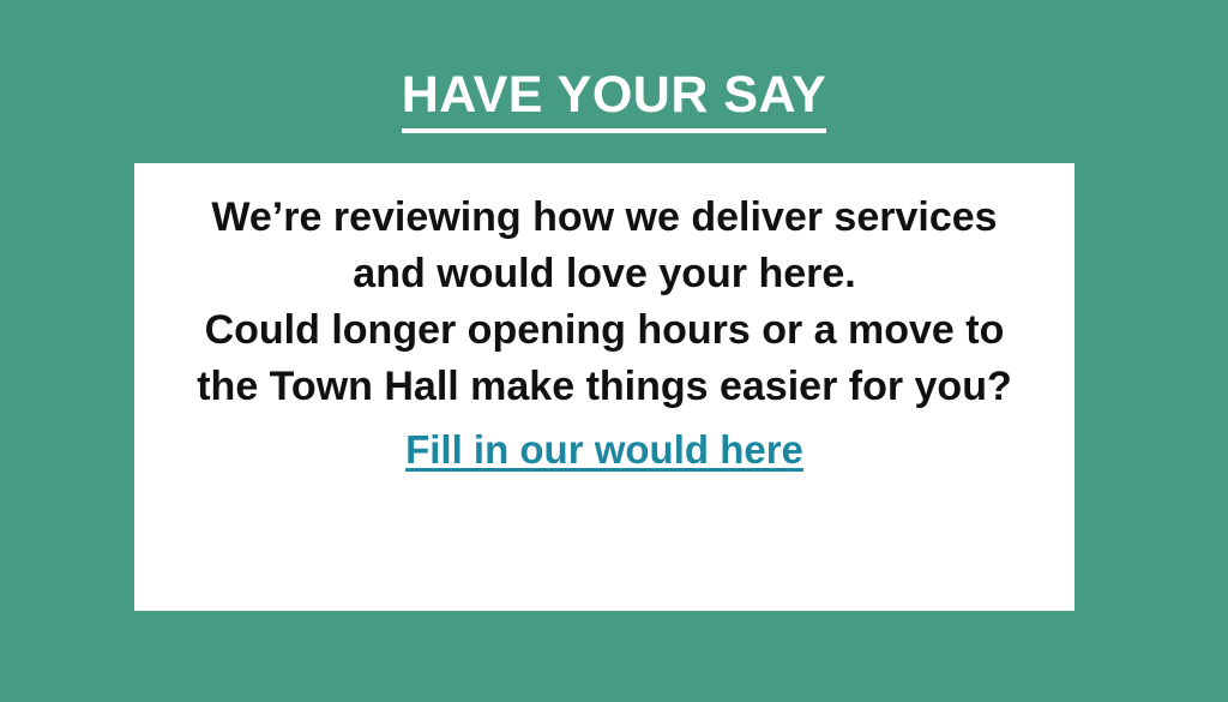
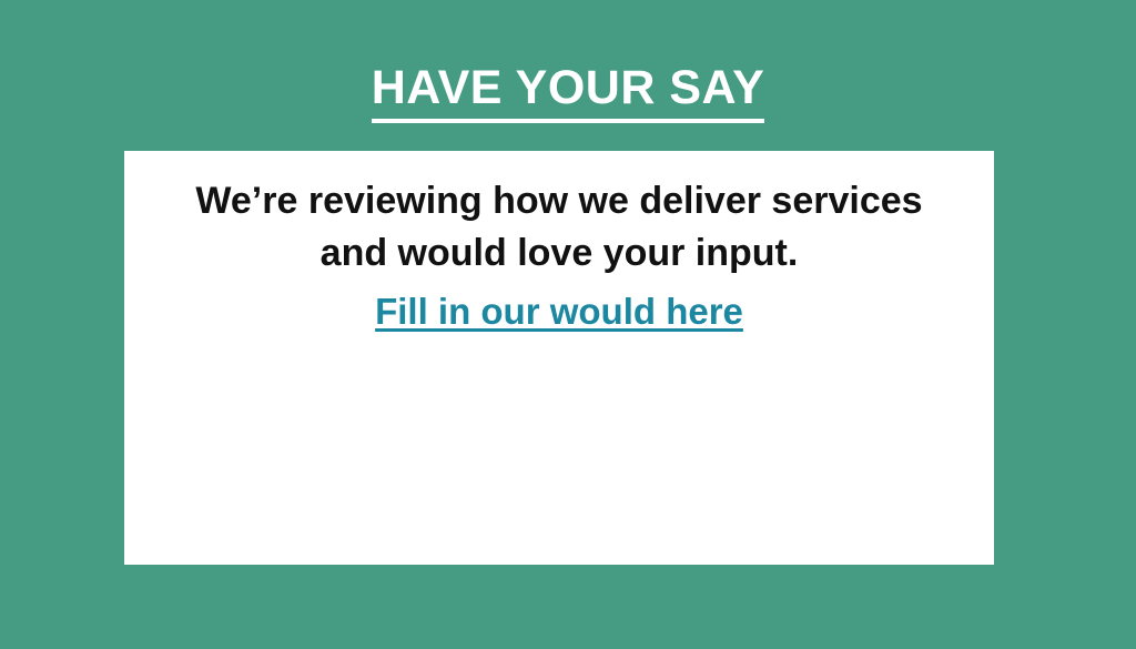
  HAVE YOUR SAY
  We’re reviewing how we deliver services
- and would love your here.
+ and would love your input.
- Could longer opening hours or a move to
- the Town Hall make things easier for you?
  Fill in our would here
